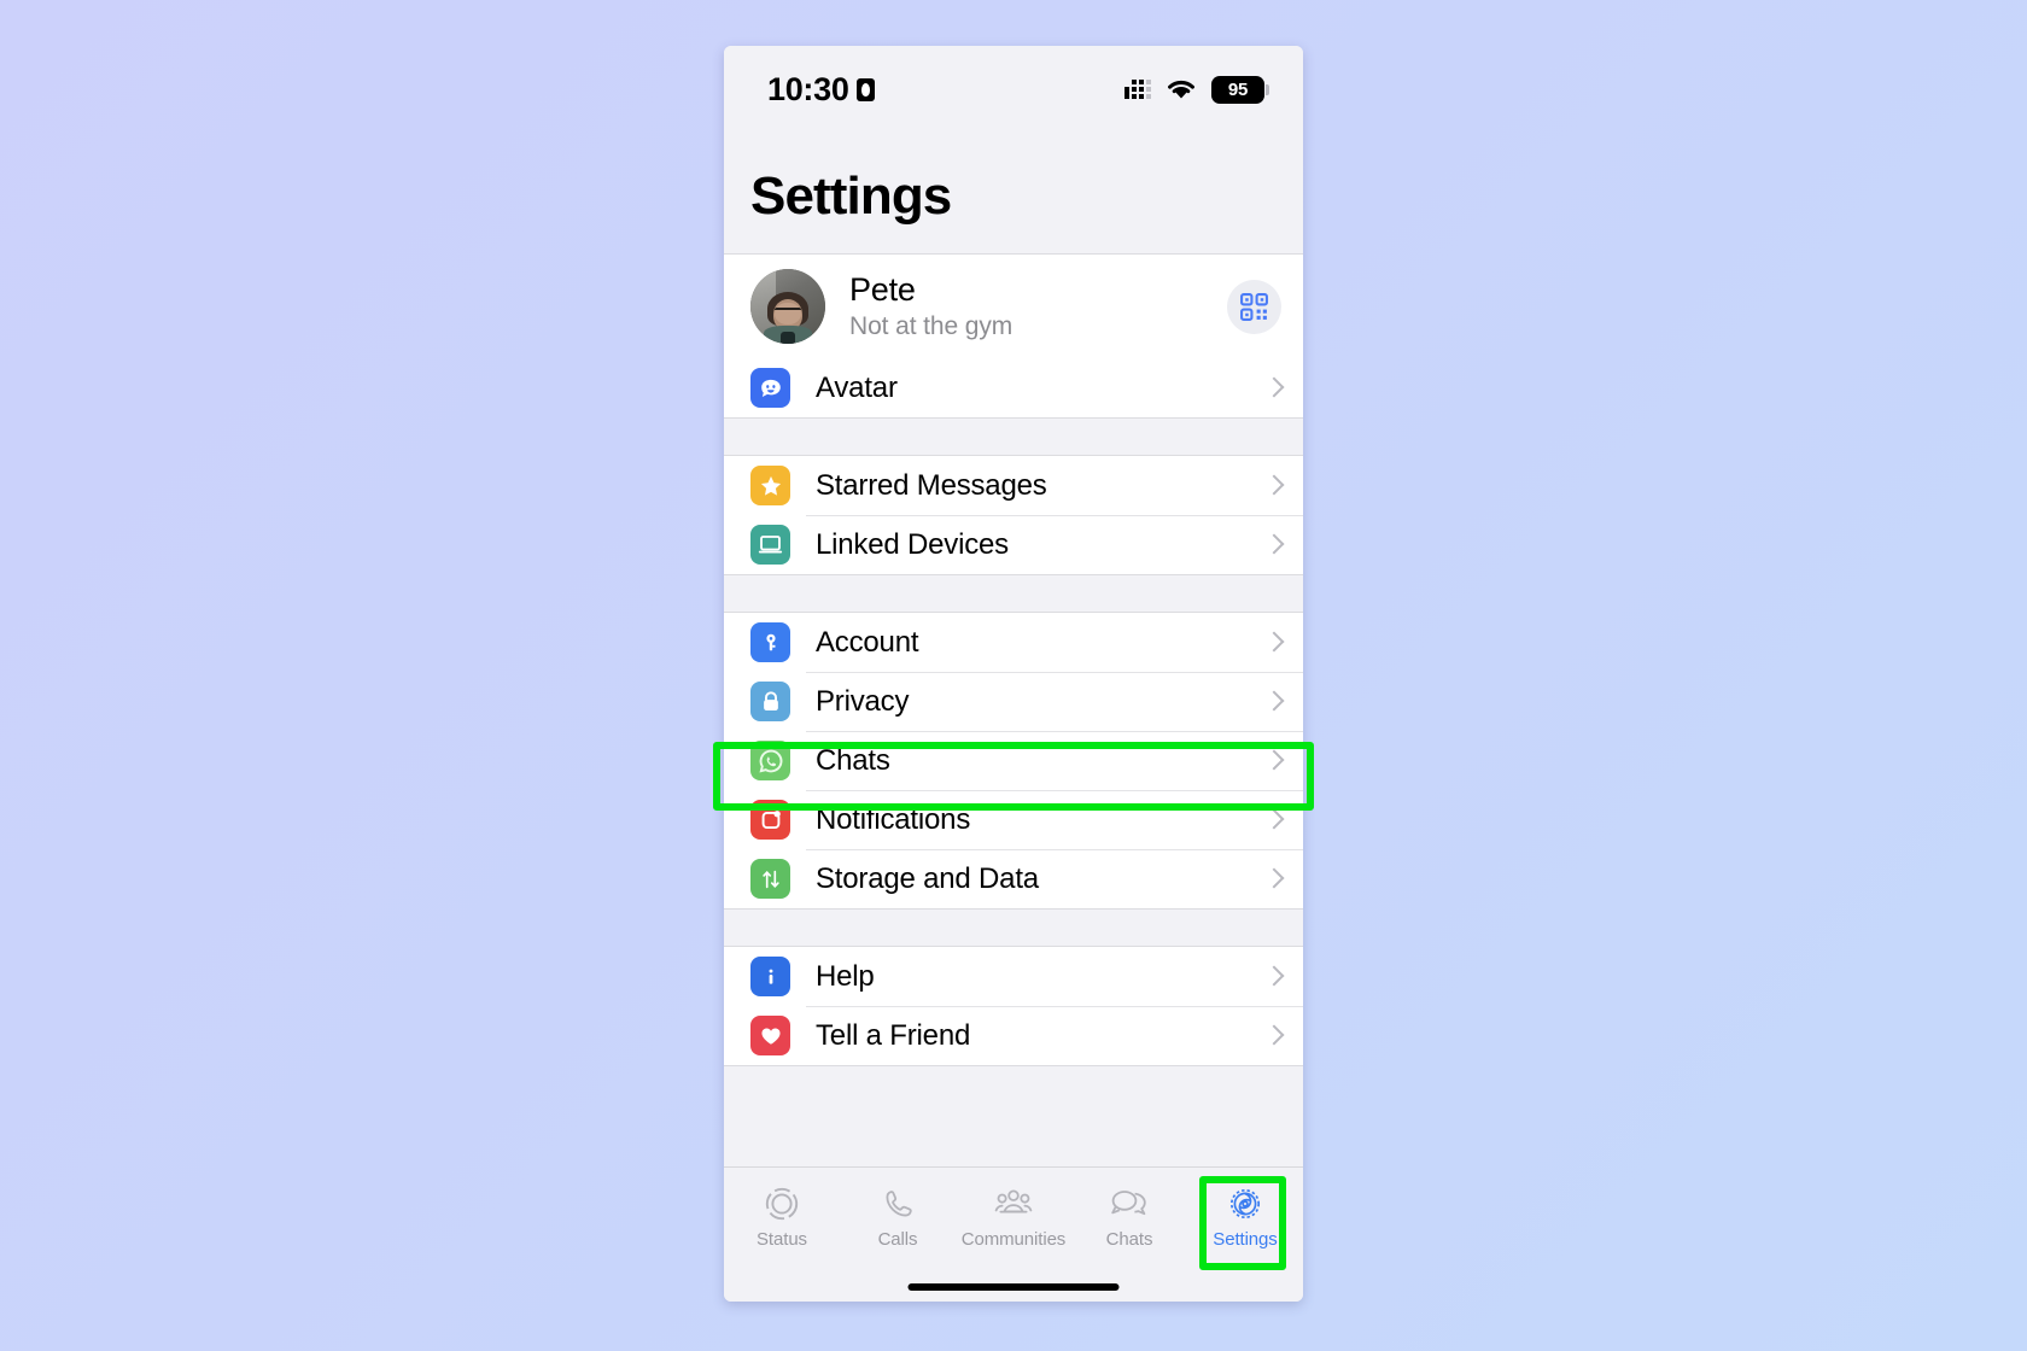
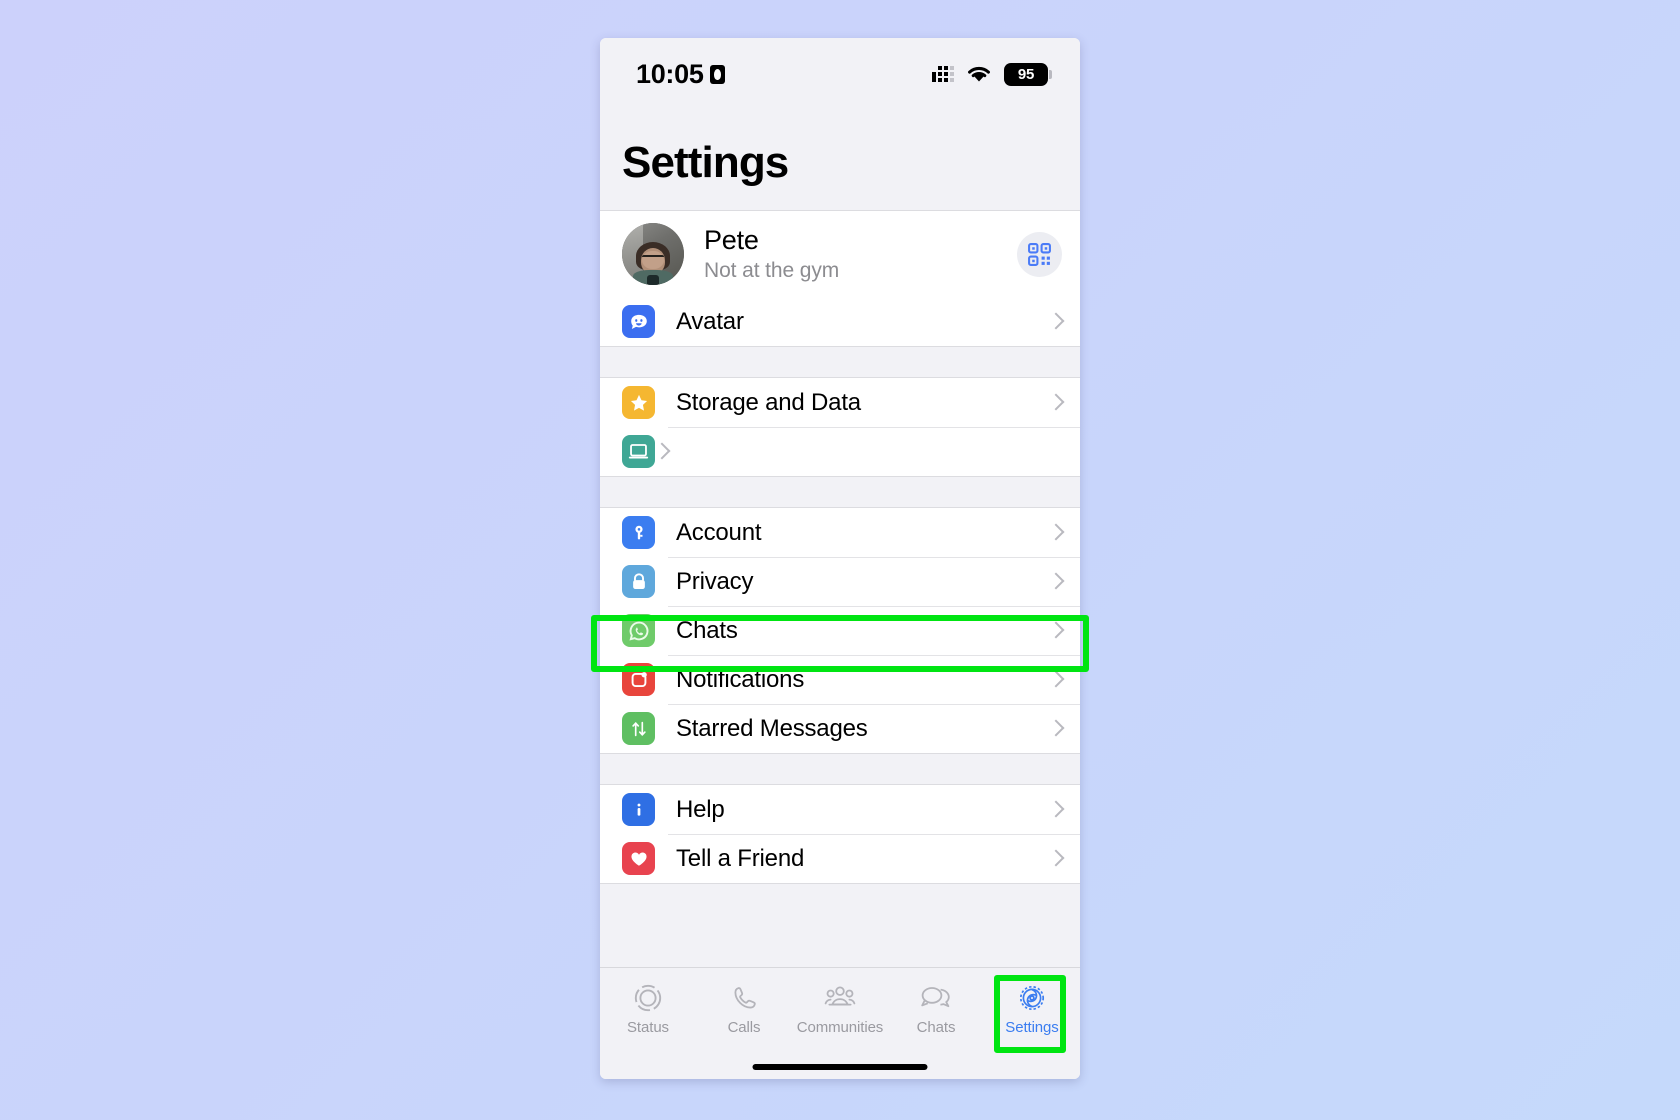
- 10:30
+ 10:05
  95
  Settings
  Pete
  Not at the gym
  Avatar
- Starred Messages
+ Storage and Data
- Linked Devices
  Account
  Privacy
  Chats
  Notifications
- Storage and Data
+ Starred Messages
  Help
  Tell a Friend
  Status
  Calls
  Communities
  Chats
  Settings
